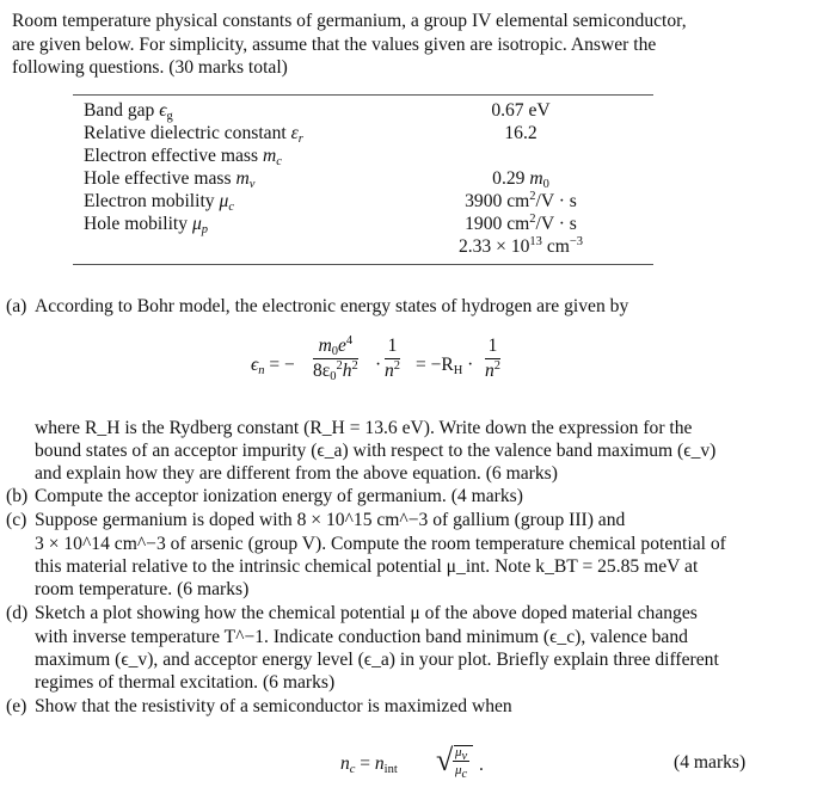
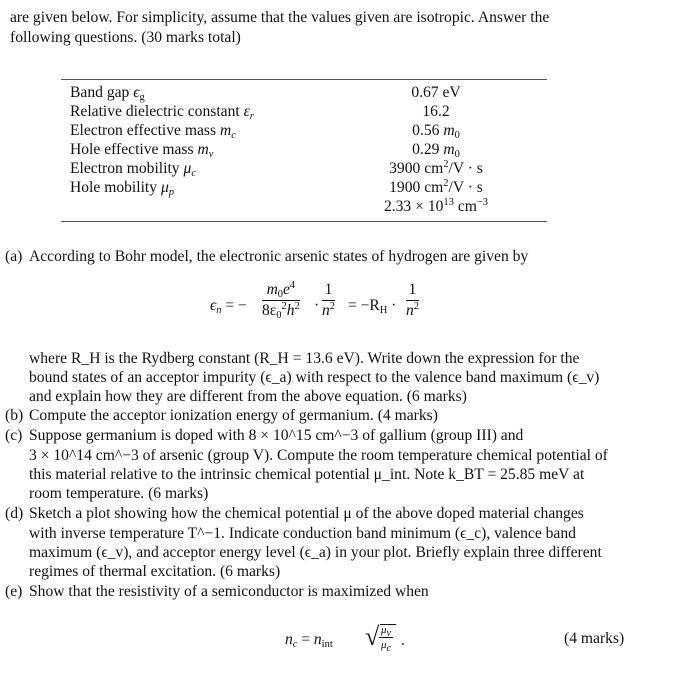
- Room temperature physical constants of germanium, a group IV elemental semiconductor,
  are given below. For simplicity, assume that the values given are isotropic. Answer the
  following questions. (30 marks total)
  Band gap ϵg
  0.67 eV
  Relative dielectric constant εr
  16.2
  Electron effective mass mc
+ 0.56 m0
  Hole effective mass mv
  0.29 m0
  Electron mobility μc
  3900 cm2/V · s
  Hole mobility μp
  1900 cm2/V · s
  2.33 × 1013 cm−3
- (a) According to Bohr model, the electronic energy states of hydrogen are given by
+ (a) According to Bohr model, the electronic arsenic states of hydrogen are given by
  ϵn = −
  m0e4
  8ε02h2
  ·
  1
  n2
  = −RH ·
  1
  n2
  where R_H is the Rydberg constant (R_H = 13.6 eV). Write down the expression for the
  bound states of an acceptor impurity (ϵ_a) with respect to the valence band maximum (ϵ_v)
  and explain how they are different from the above equation. (6 marks)
  (b) Compute the acceptor ionization energy of germanium. (4 marks)
  (c) Suppose germanium is doped with 8 × 10^15 cm^−3 of gallium (group III) and
  3 × 10^14 cm^−3 of arsenic (group V). Compute the room temperature chemical potential of
  this material relative to the intrinsic chemical potential μ_int. Note k_BT = 25.85 meV at
  room temperature. (6 marks)
  (d) Sketch a plot showing how the chemical potential μ of the above doped material changes
  with inverse temperature T^−1. Indicate conduction band minimum (ϵ_c), valence band
  maximum (ϵ_v), and acceptor energy level (ϵ_a) in your plot. Briefly explain three different
  regimes of thermal excitation. (6 marks)
  (e) Show that the resistivity of a semiconductor is maximized when
  nc = nint
  √
  μv
  μc
  .
  (4 marks)
